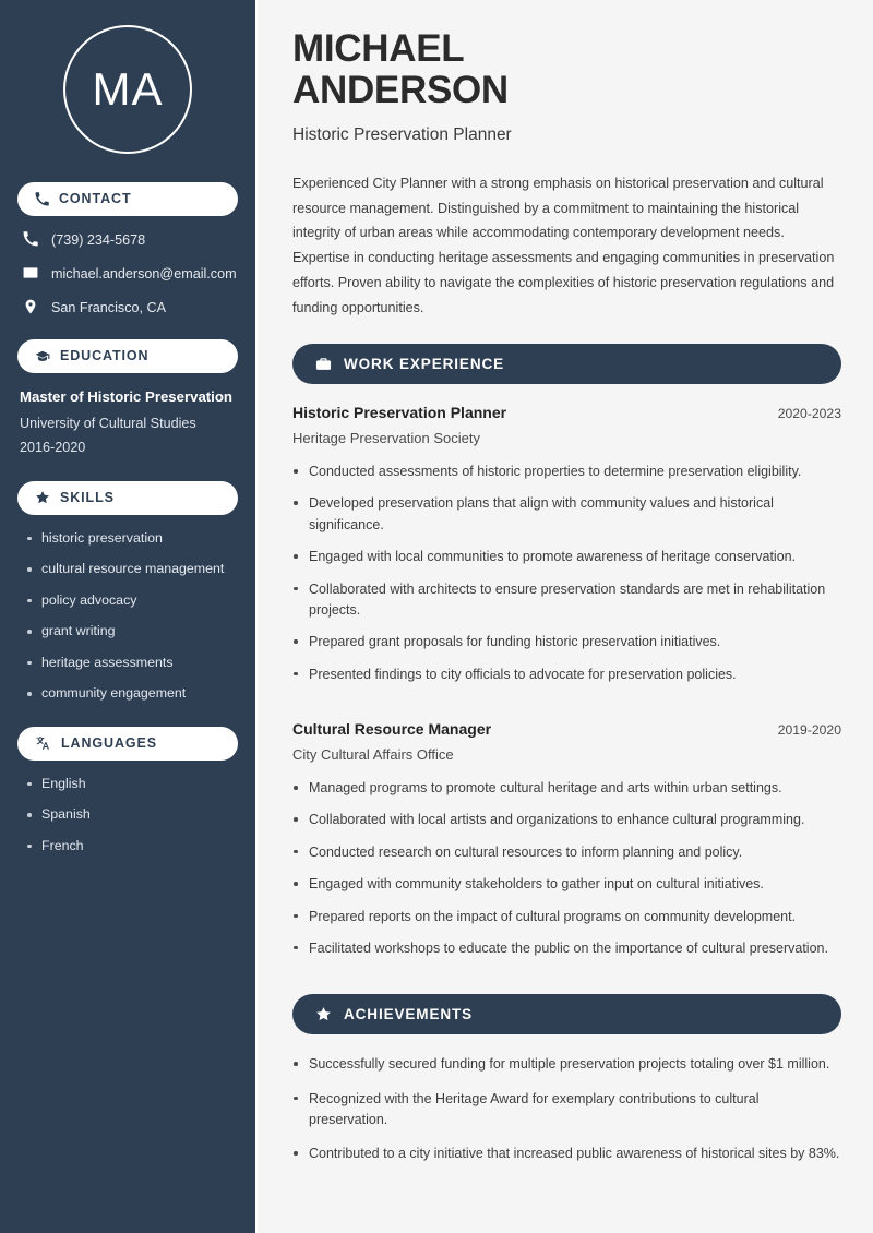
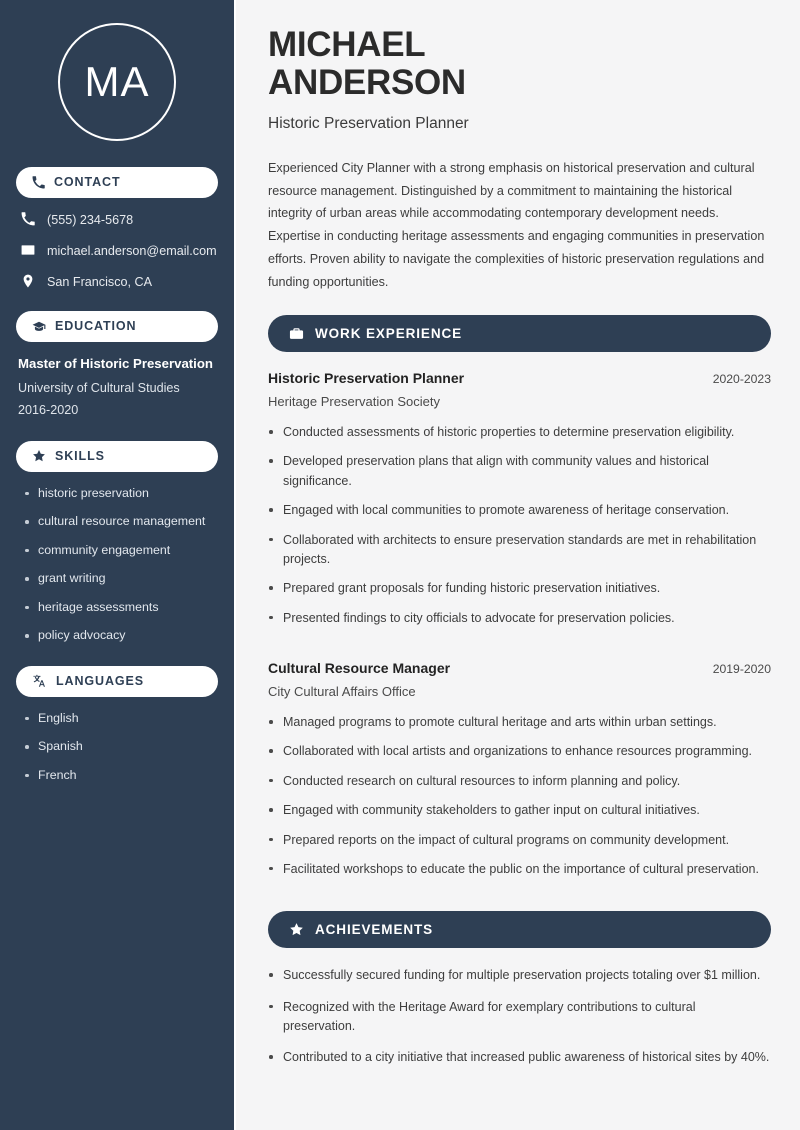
  MA
  CONTACT
- (739) 234-5678
+ (555) 234-5678
  michael.anderson@email.com
  San Francisco, CA
  EDUCATION
  Master of Historic Preservation
  University of Cultural Studies
  2016-2020
  SKILLS
  historic preservation
  cultural resource management
- policy advocacy
+ community engagement
  grant writing
  heritage assessments
- community engagement
+ policy advocacy
  LANGUAGES
  English
  Spanish
  French
  MICHAEL
  ANDERSON
  Historic Preservation Planner
  Experienced City Planner with a strong emphasis on historical preservation and cultural resource management. Distinguished by a commitment to maintaining the historical integrity of urban areas while accommodating contemporary development needs. Expertise in conducting heritage assessments and engaging communities in preservation efforts. Proven ability to navigate the complexities of historic preservation regulations and funding opportunities.
  WORK EXPERIENCE
  Historic Preservation Planner
  2020-2023
  Heritage Preservation Society
  Conducted assessments of historic properties to determine preservation eligibility.
  Developed preservation plans that align with community values and historical significance.
  Engaged with local communities to promote awareness of heritage conservation.
  Collaborated with architects to ensure preservation standards are met in rehabilitation projects.
  Prepared grant proposals for funding historic preservation initiatives.
  Presented findings to city officials to advocate for preservation policies.
  Cultural Resource Manager
  2019-2020
  City Cultural Affairs Office
  Managed programs to promote cultural heritage and arts within urban settings.
- Collaborated with local artists and organizations to enhance cultural programming.
+ Collaborated with local artists and organizations to enhance resources programming.
  Conducted research on cultural resources to inform planning and policy.
  Engaged with community stakeholders to gather input on cultural initiatives.
  Prepared reports on the impact of cultural programs on community development.
  Facilitated workshops to educate the public on the importance of cultural preservation.
  ACHIEVEMENTS
  Successfully secured funding for multiple preservation projects totaling over $1 million.
  Recognized with the Heritage Award for exemplary contributions to cultural preservation.
- Contributed to a city initiative that increased public awareness of historical sites by 83%.
+ Contributed to a city initiative that increased public awareness of historical sites by 40%.
